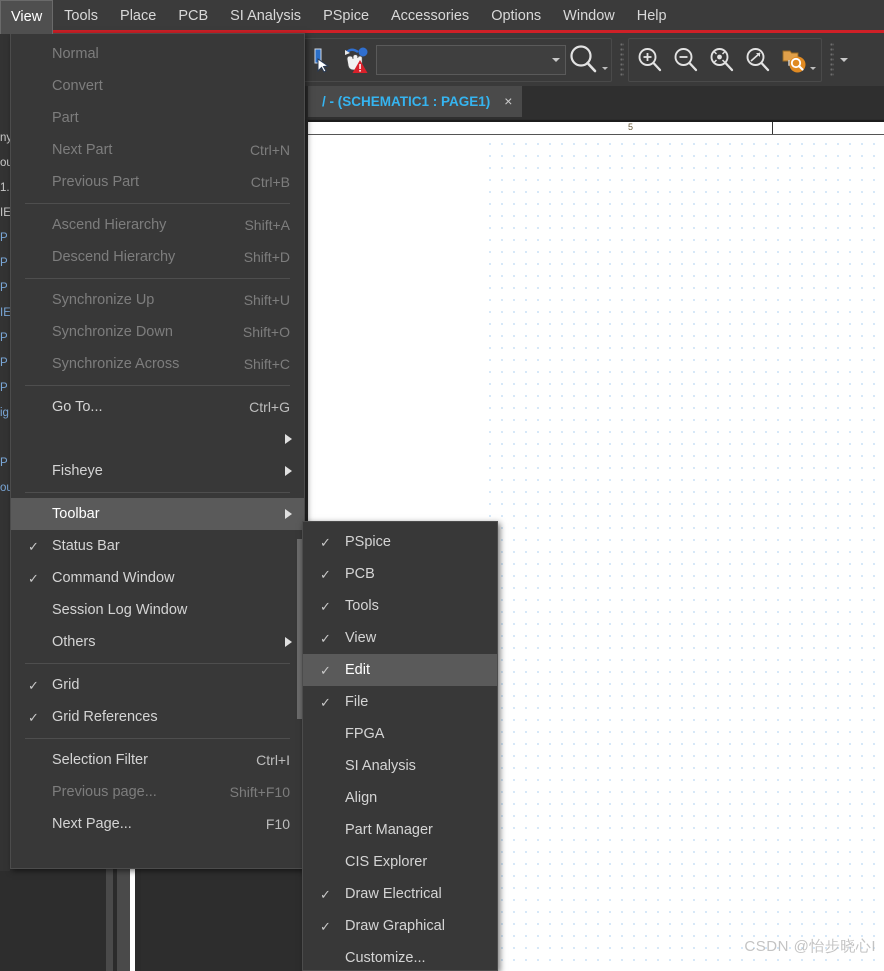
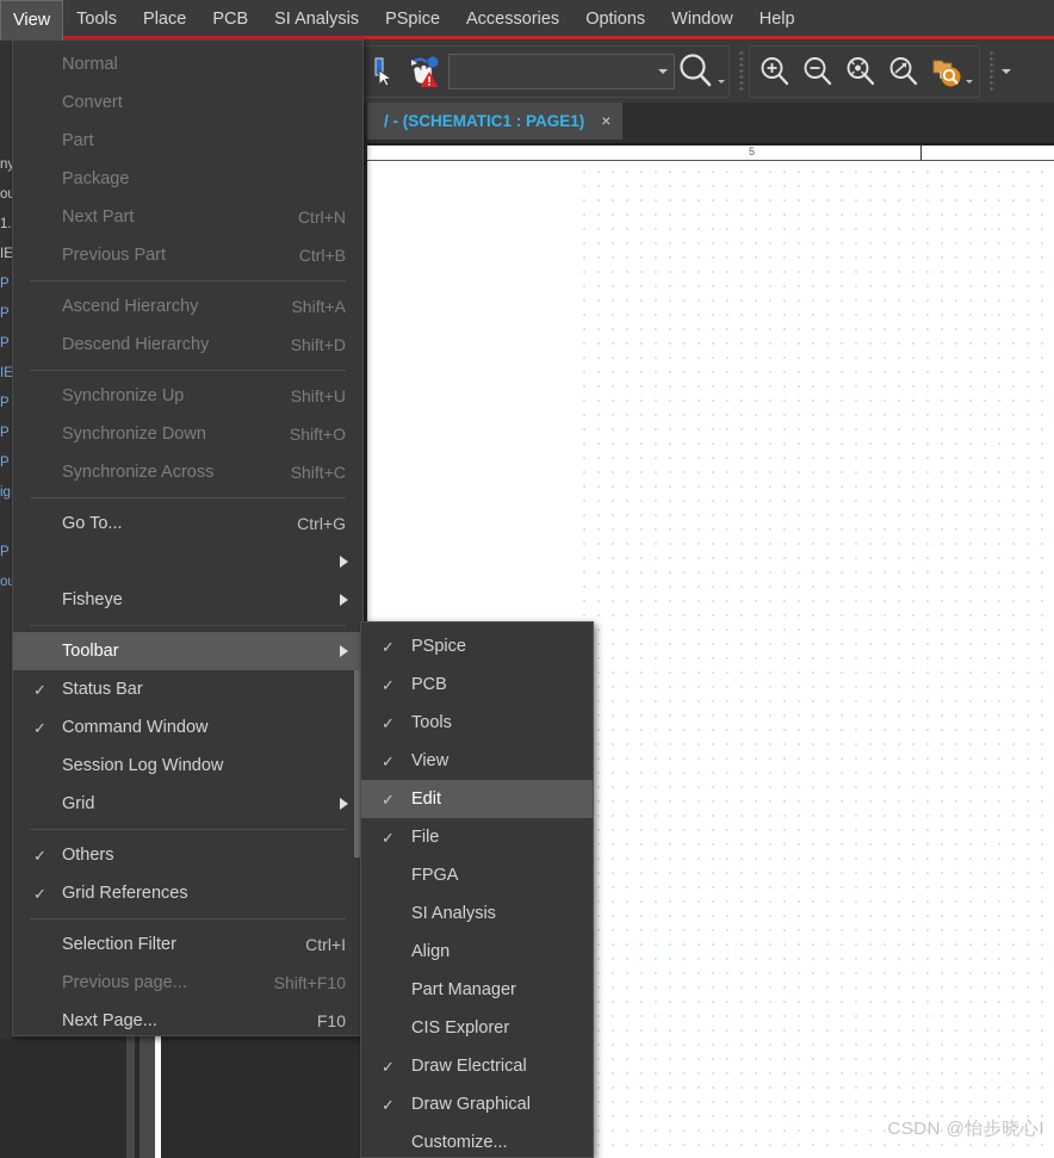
  5
  1.
  IE
  P
  P
  P
  IE
  P
  P
  P
  ig
  P
  / - (SCHEMATIC1 : PAGE1)
  ×
  View
  Tools
  Place
  PCB
  SI Analysis
  PSpice
  Accessories
  Options
  Window
  Help
  Normal
  Convert
  Part
+ Package
  Next Part
  Ctrl+N
  Previous Part
  Ctrl+B
  Ascend Hierarchy
  Shift+A
  Descend Hierarchy
  Shift+D
  Synchronize Up
  Shift+U
  Synchronize Down
  Shift+O
  Synchronize Across
  Shift+C
  Go To...
  Ctrl+G
  Fisheye
  Toolbar
  ✓
  Status Bar
  ✓
  Command Window
  Session Log Window
- Others
+ Grid
  ✓
- Grid
+ Others
  ✓
  Grid References
  Selection Filter
  Ctrl+I
  Previous page...
  Shift+F10
  Next Page...
  F10
  ✓
  PSpice
  ✓
  PCB
  ✓
  Tools
  ✓
  View
  ✓
  Edit
  ✓
  File
  FPGA
  SI Analysis
  Align
  Part Manager
  CIS Explorer
  ✓
  Draw Electrical
  ✓
  Draw Graphical
  Customize...
  CSDN @怡步晓心I
